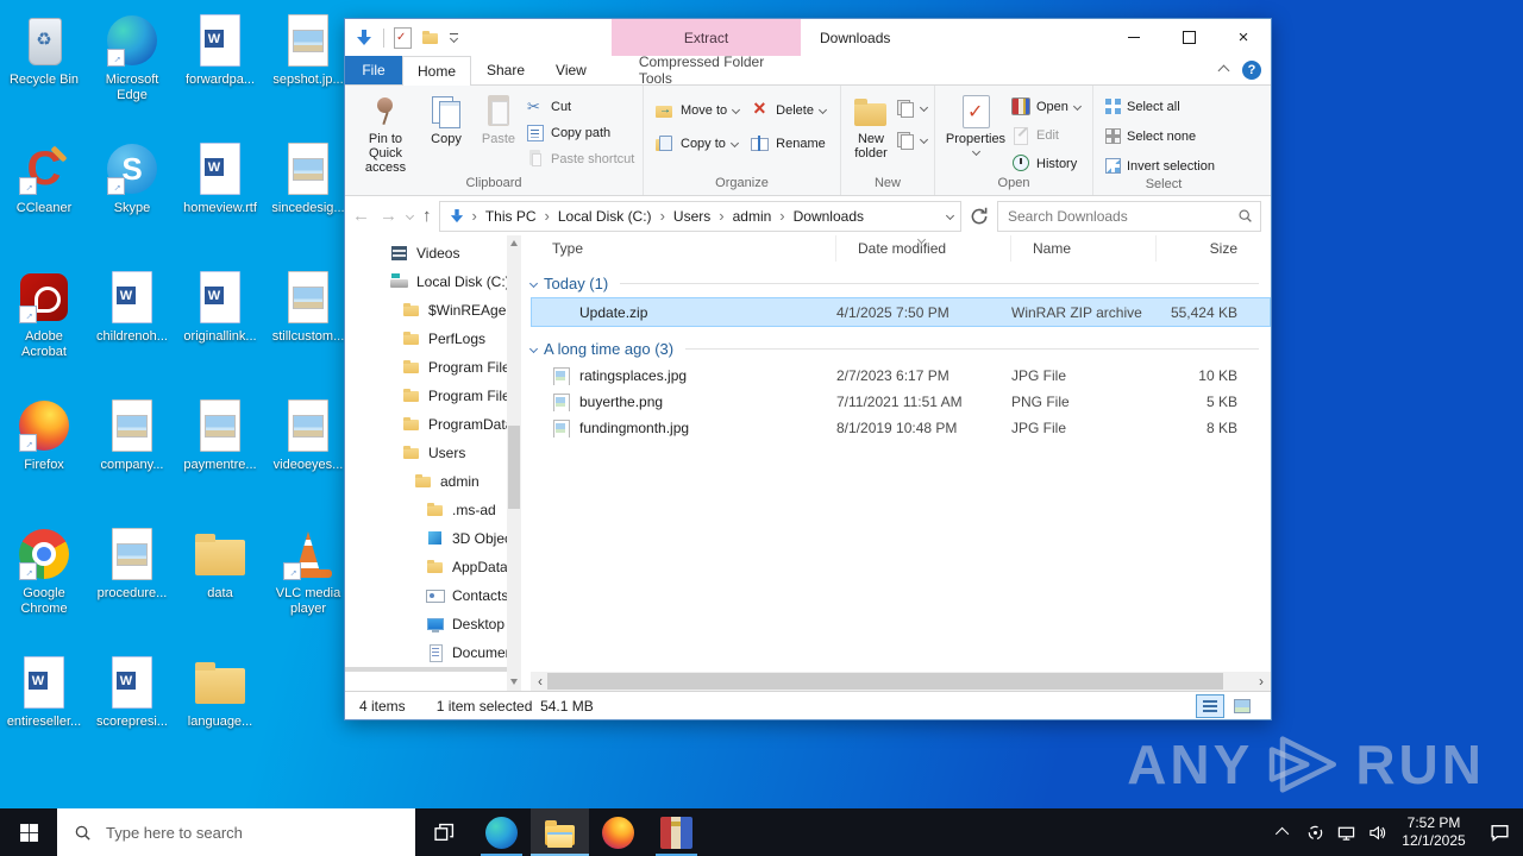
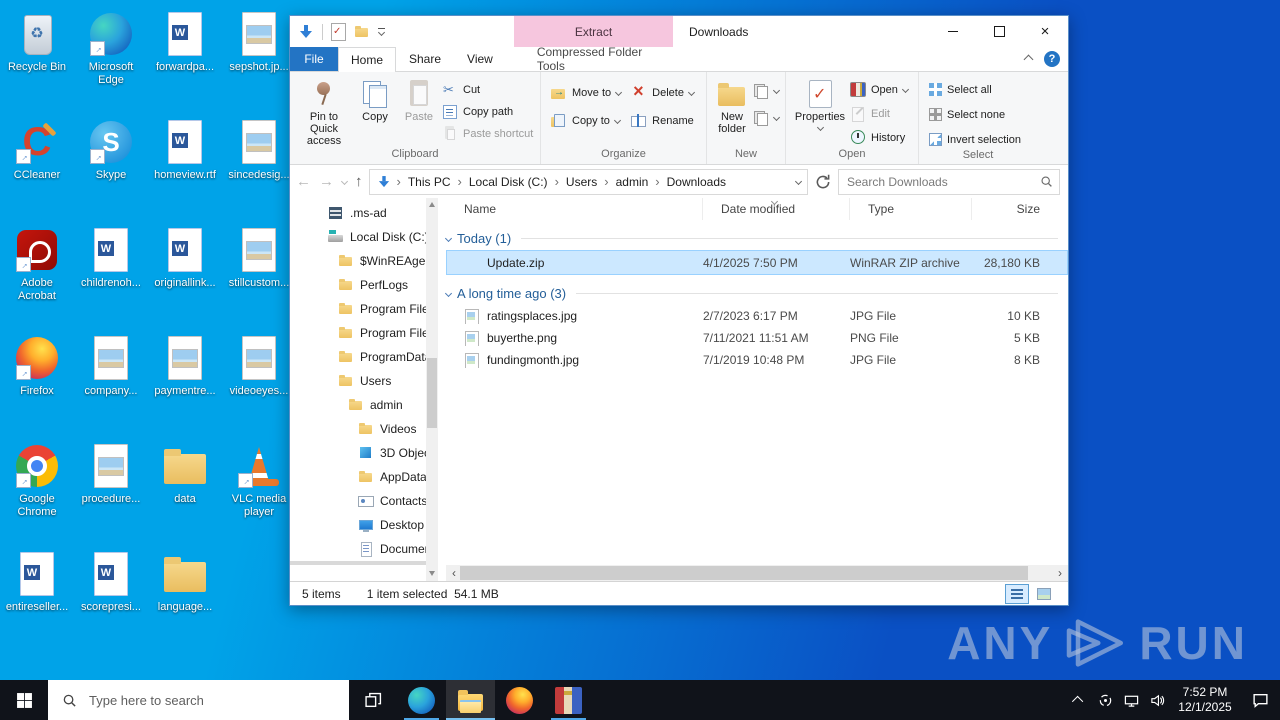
  Recycle Bin
  Microsoft Edge
  forwardpa...
  sepshot.jp...
  CCleaner
  Skype
  homeview.rtf
  sincedesig..
  Adobe Acrobat
  childrenoh...
  originallink...
  stillcustom...
  Firefox
  company...
  paymentre...
  videoeyes...
  Google Chrome
  procedure...
  data
  VLC media player
  entireseller...
  scorepresi...
  language...
  ANY
  RUN
  Extract
  Downloads
  ×
  File
  Home
  Share
  View
  Compressed Folder Tools
  ?
  Pin to Quick access
  Copy
  Paste
  Cut
  Copy path
  Paste shortcut
  Clipboard
  Move to
  Copy to
  Delete
  Rename
  Organize
  New folder
  New
  Properties
  Open
  Edit
  History
  Open
  Select all
  Select none
  Invert selection
  Select
  ←
  →
  ↑
  ›
  This PC
  ›
  Local Disk (C:)
  ›
  Users
  ›
  admin
  ›
  Downloads
  Search Downloads
- Videos
+ .ms-ad
  Local Disk (C:
  $WinREAge
  PerfLogs
  Program Fil
  Program Fil
  ProgramDat
  Users
  admin
- .ms-ad
+ Videos
  AppData
  Contacts
  Desktop
- Type
+ Name
  Date modified
- Name
+ Type
  Size
  Today (1)
  Update.zip
  4/1/2025 7:50 PM
  WinRAR ZIP archive
- 55,424 KB
+ 28,180 KB
  A long time ago (3)
  ratingsplaces.jpg
  2/7/2023 6:17 PM
  JPG File
  10 KB
  buyerthe.png
  7/11/2021 11:51 AM
  PNG File
  5 KB
  fundingmonth.jpg
- 8/1/2019 10:48 PM
+ 7/1/2019 10:48 PM
  JPG File
  8 KB
  ‹
  ›
- 4 items
+ 5 items
  1 item selected 54.1 MB
  Type here to search
  7:52 PM
  12/1/2025
